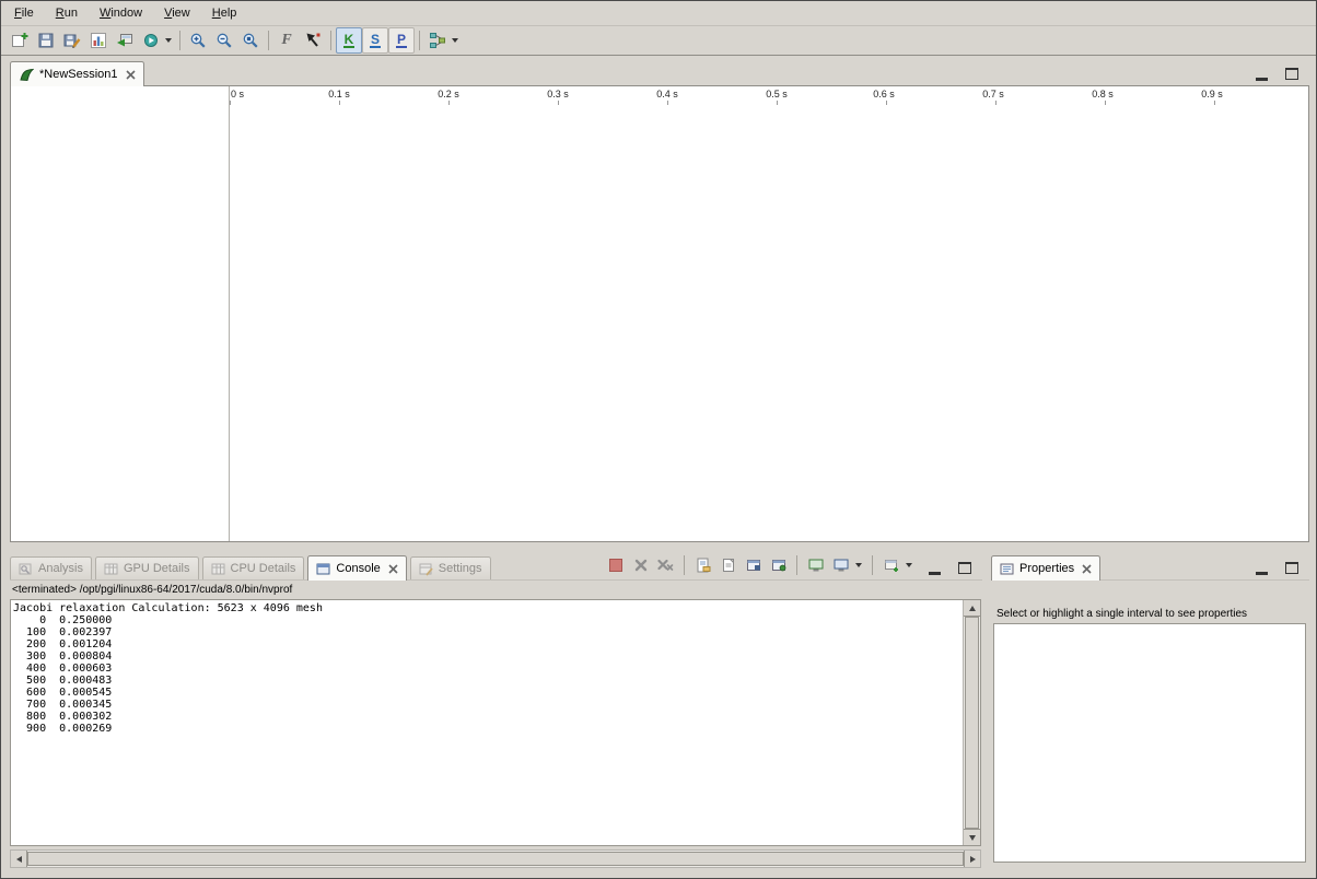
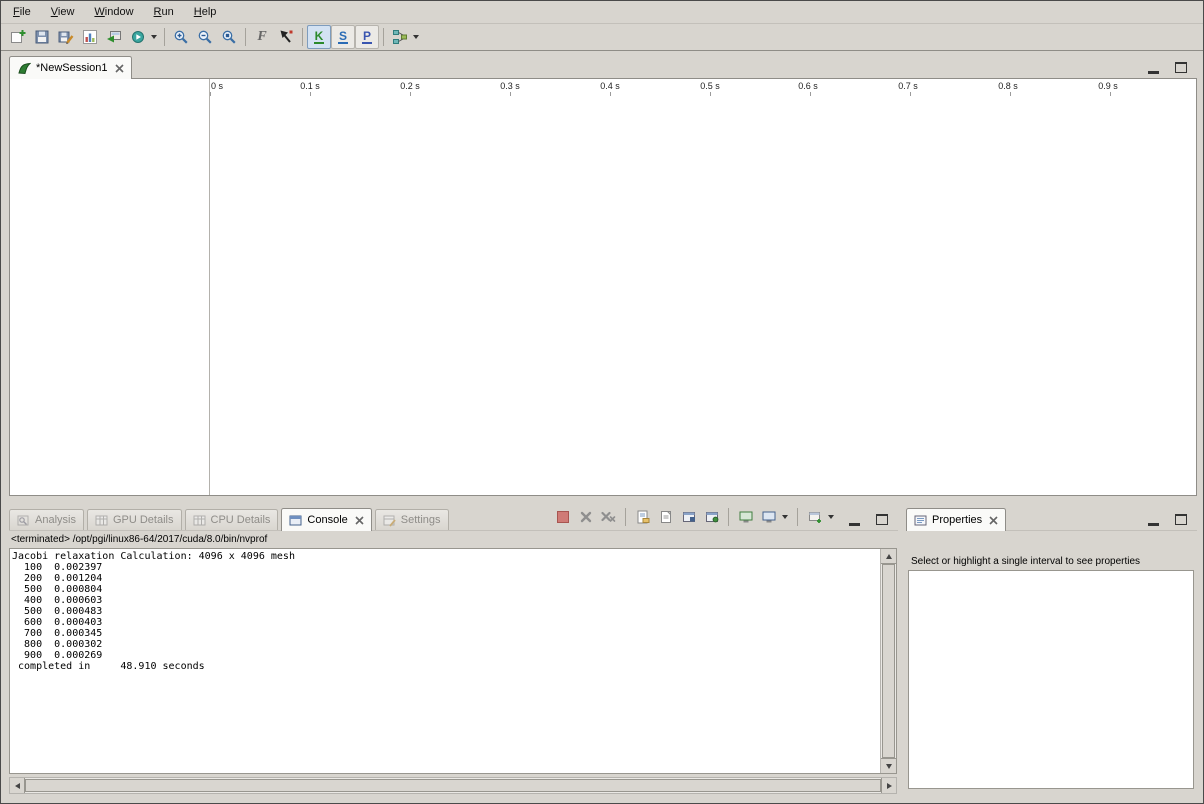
  File
- Run
+ View
  Window
- View
+ Run
  Help
  F
  K
  S
  P
  *NewSession1
  0 s
  0.1 s
  0.2 s
  0.3 s
  0.4 s
  0.5 s
  0.6 s
  0.7 s
  0.8 s
  0.9 s
  Analysis
  GPU Details
  CPU Details
  Console
  Settings
  <terminated> /opt/pgi/linux86-64/2017/cuda/8.0/bin/nvprof
- Jacobi relaxation Calculation: 5623 x 4096 mesh
+ Jacobi relaxation Calculation: 4096 x 4096 mesh
- 0 0.250000
  100 0.002397
  200 0.001204
- 300 0.000804
+ 500 0.000804
  400 0.000603
  500 0.000483
- 600 0.000545
+ 600 0.000403
  700 0.000345
  800 0.000302
  900 0.000269
+ completed in 48.910 seconds
  Properties
  Select or highlight a single interval to see properties
